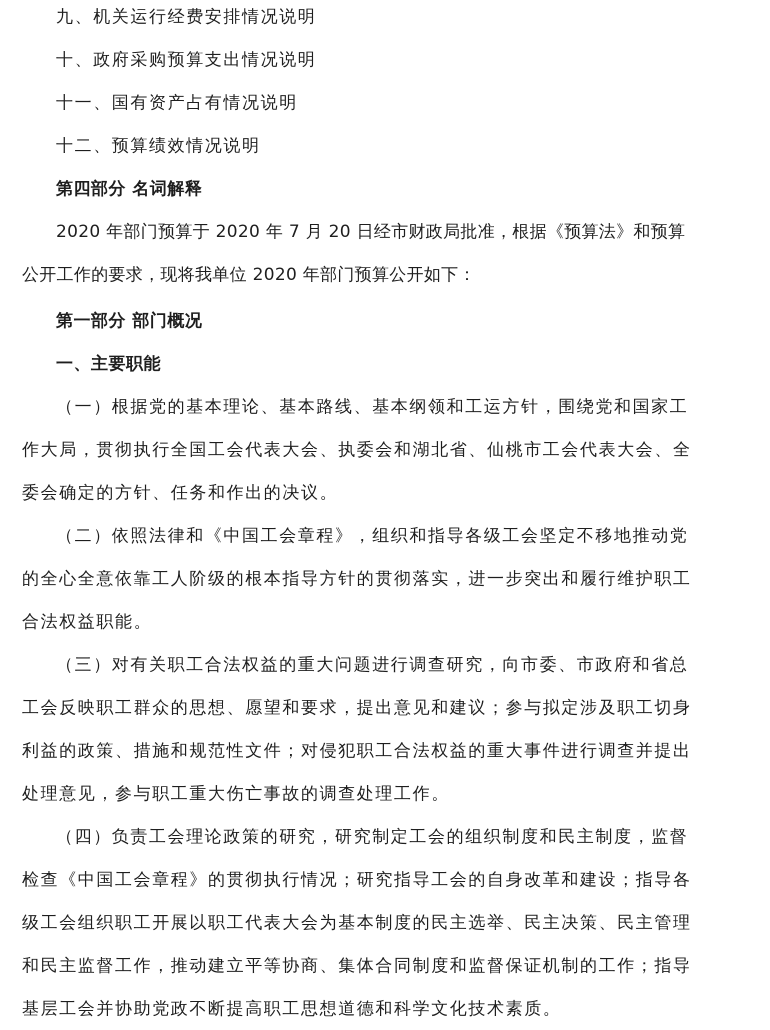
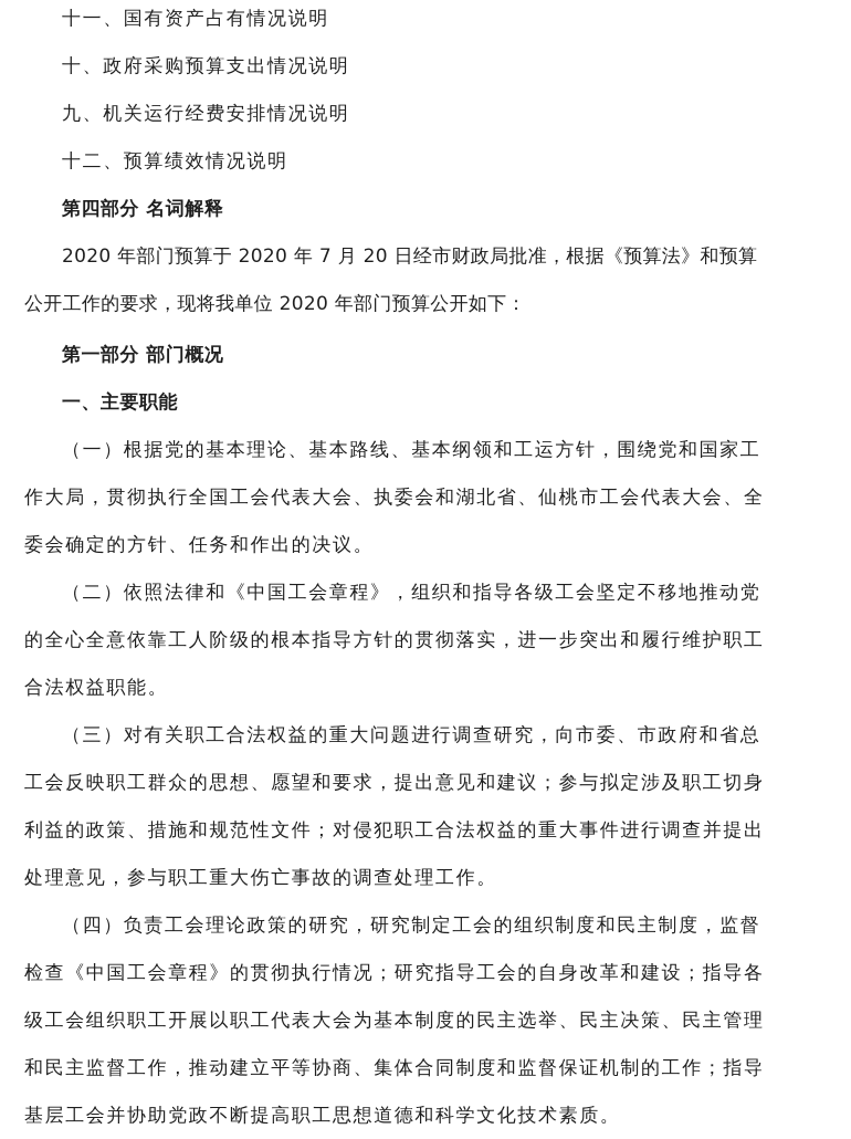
- 九、机关运行经费安排情况说明
+ 十一、国有资产占有情况说明
  十、政府采购预算支出情况说明
- 十一、国有资产占有情况说明
+ 九、机关运行经费安排情况说明
  十二、预算绩效情况说明
  第四部分 名词解释
  2020 年部门预算于 2020 年 7 月 20 日经市财政局批准，根据《预算法》和预算
  公开工作的要求，现将我单位 2020 年部门预算公开如下：
  第一部分 部门概况
  一、主要职能
  （一）根据党的基本理论、基本路线、基本纲领和工运方针，围绕党和国家工
  作大局，贯彻执行全国工会代表大会、执委会和湖北省、仙桃市工会代表大会、全
  委会确定的方针、任务和作出的决议。
  （二）依照法律和《中国工会章程》，组织和指导各级工会坚定不移地推动党
  的全心全意依靠工人阶级的根本指导方针的贯彻落实，进一步突出和履行维护职工
  合法权益职能。
  （三）对有关职工合法权益的重大问题进行调查研究，向市委、市政府和省总
  工会反映职工群众的思想、愿望和要求，提出意见和建议；参与拟定涉及职工切身
  利益的政策、措施和规范性文件；对侵犯职工合法权益的重大事件进行调查并提出
  处理意见，参与职工重大伤亡事故的调查处理工作。
  （四）负责工会理论政策的研究，研究制定工会的组织制度和民主制度，监督
  检查《中国工会章程》的贯彻执行情况；研究指导工会的自身改革和建设；指导各
  级工会组织职工开展以职工代表大会为基本制度的民主选举、民主决策、民主管理
  和民主监督工作，推动建立平等协商、集体合同制度和监督保证机制的工作；指导
  基层工会并协助党政不断提高职工思想道德和科学文化技术素质。
